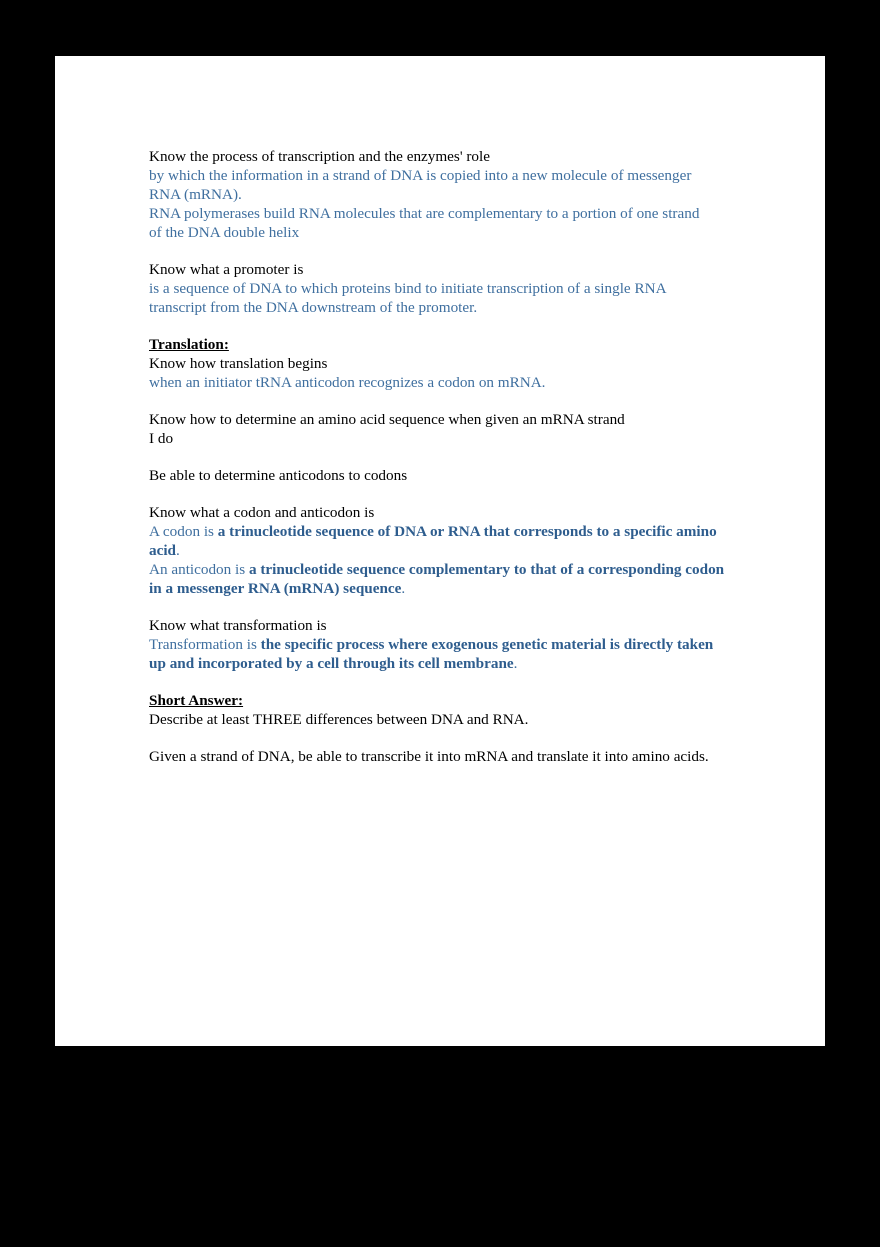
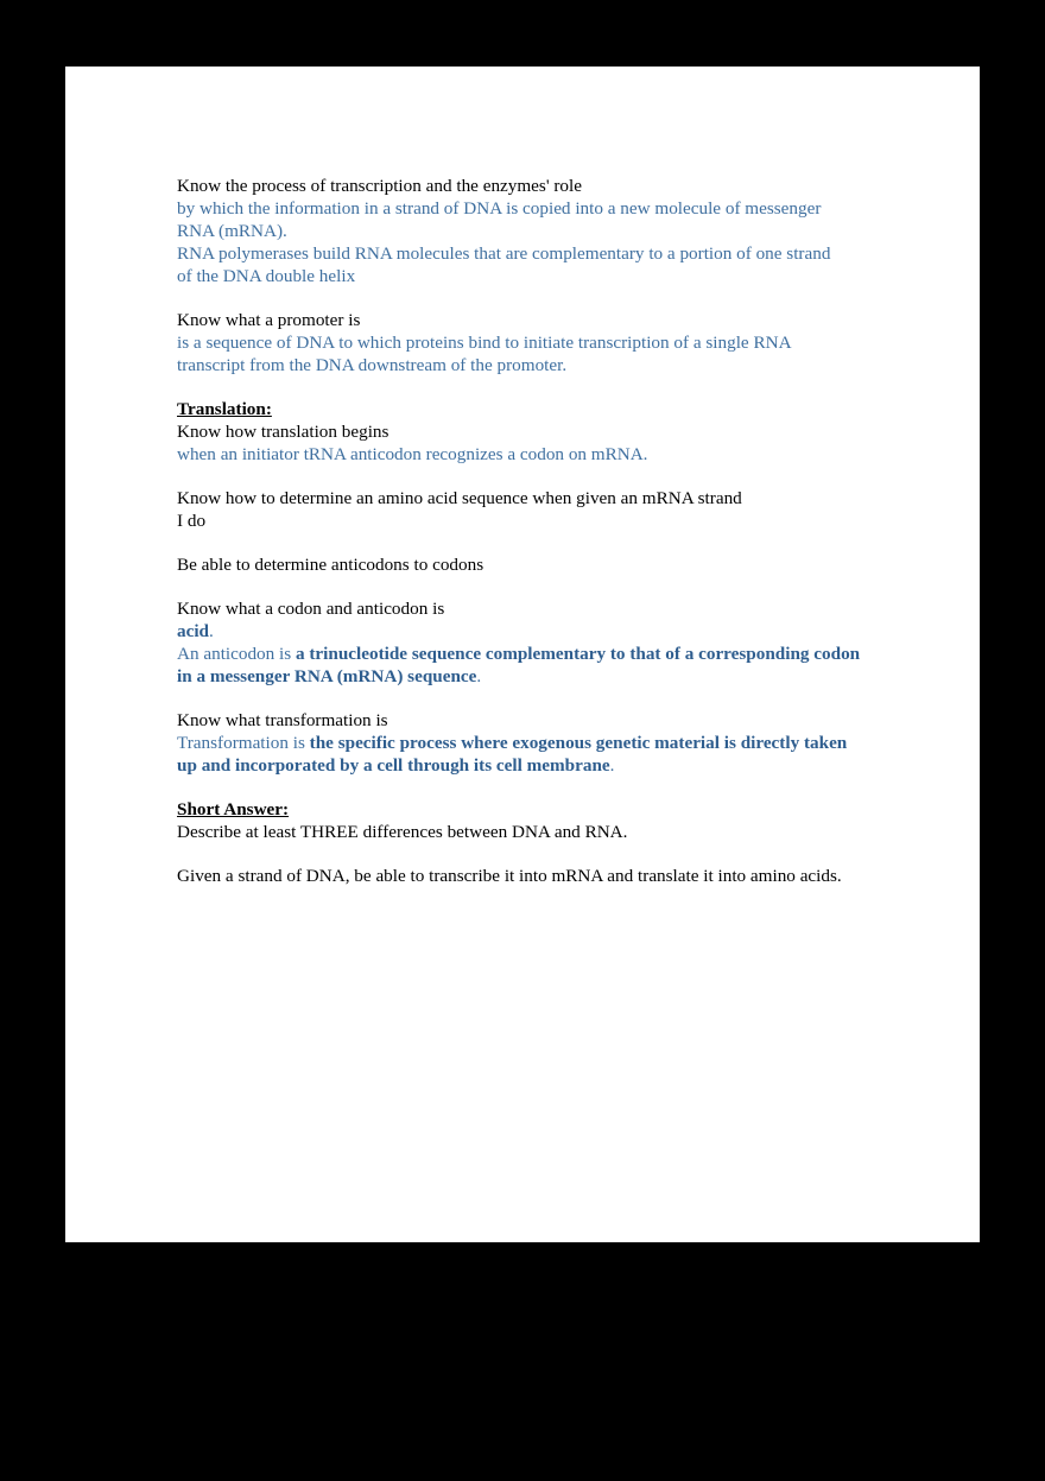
  Know the process of transcription and the enzymes' role
  by which the information in a strand of DNA is copied into a new molecule of messenger
  RNA (mRNA).
  RNA polymerases build RNA molecules that are complementary to a portion of one strand
  of the DNA double helix
  Know what a promoter is
  is a sequence of DNA to which proteins bind to initiate transcription of a single RNA
  transcript from the DNA downstream of the promoter.
  Translation:
  Know how translation begins
  when an initiator tRNA anticodon recognizes a codon on mRNA.
  Know how to determine an amino acid sequence when given an mRNA strand
  I do
  Be able to determine anticodons to codons
  Know what a codon and anticodon is
- A codon is a trinucleotide sequence of DNA or RNA that corresponds to a specific amino
  acid.
  An anticodon is a trinucleotide sequence complementary to that of a corresponding codon
  in a messenger RNA (mRNA) sequence.
  Know what transformation is
  Transformation is the specific process where exogenous genetic material is directly taken
  up and incorporated by a cell through its cell membrane.
  Short Answer:
  Describe at least THREE differences between DNA and RNA.
  Given a strand of DNA, be able to transcribe it into mRNA and translate it into amino acids.
